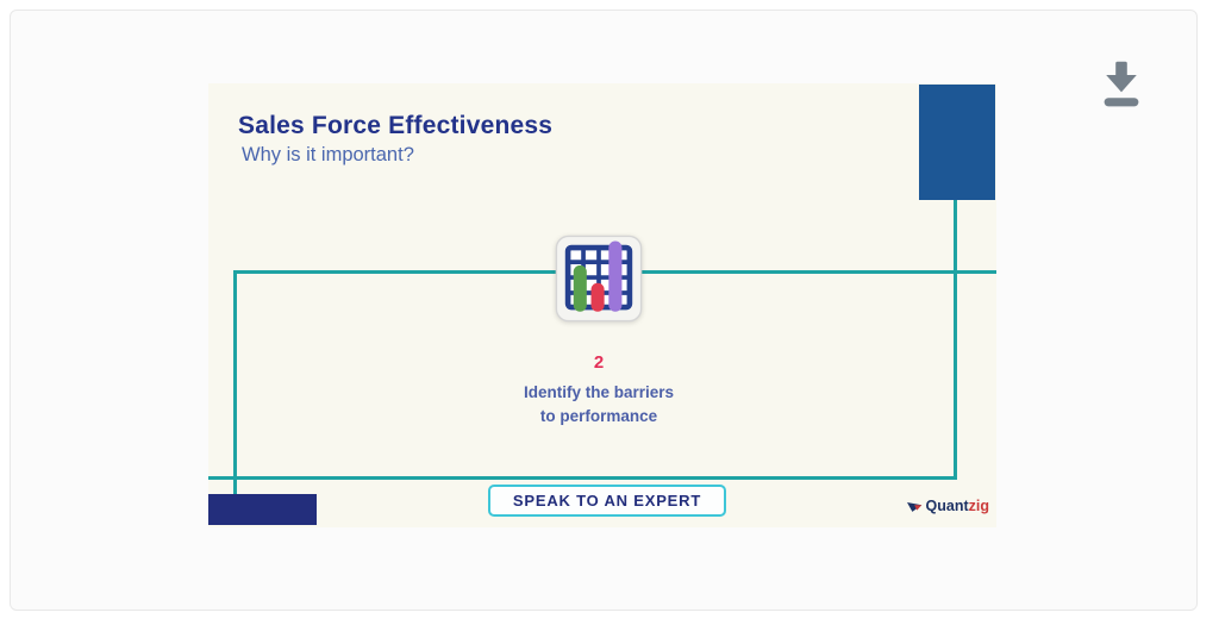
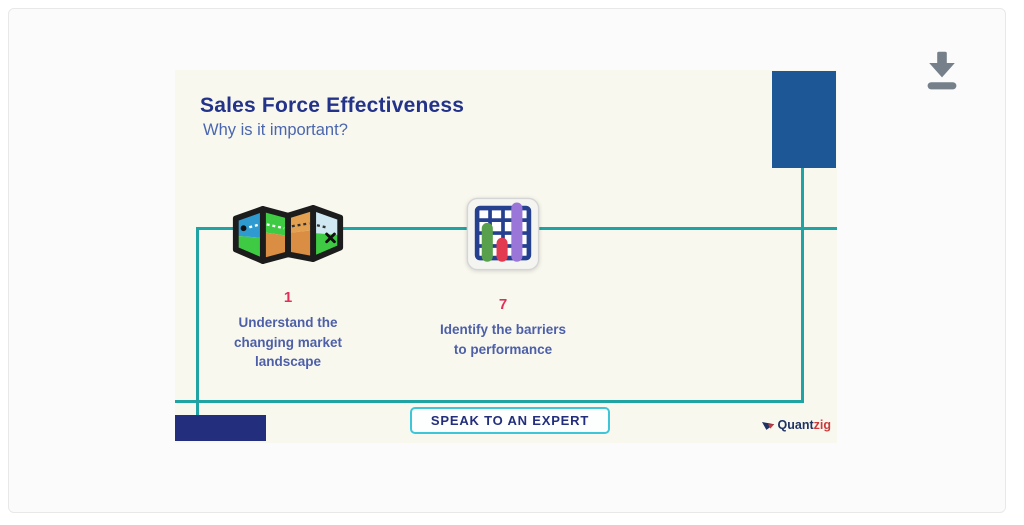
  Sales Force Effectiveness
  Why is it important?
+ 1
+ Understand the
+ changing market
+ landscape
- 2
+ 7
  Identify the barriers
  to performance
  SPEAK TO AN EXPERT
  Quantzig
